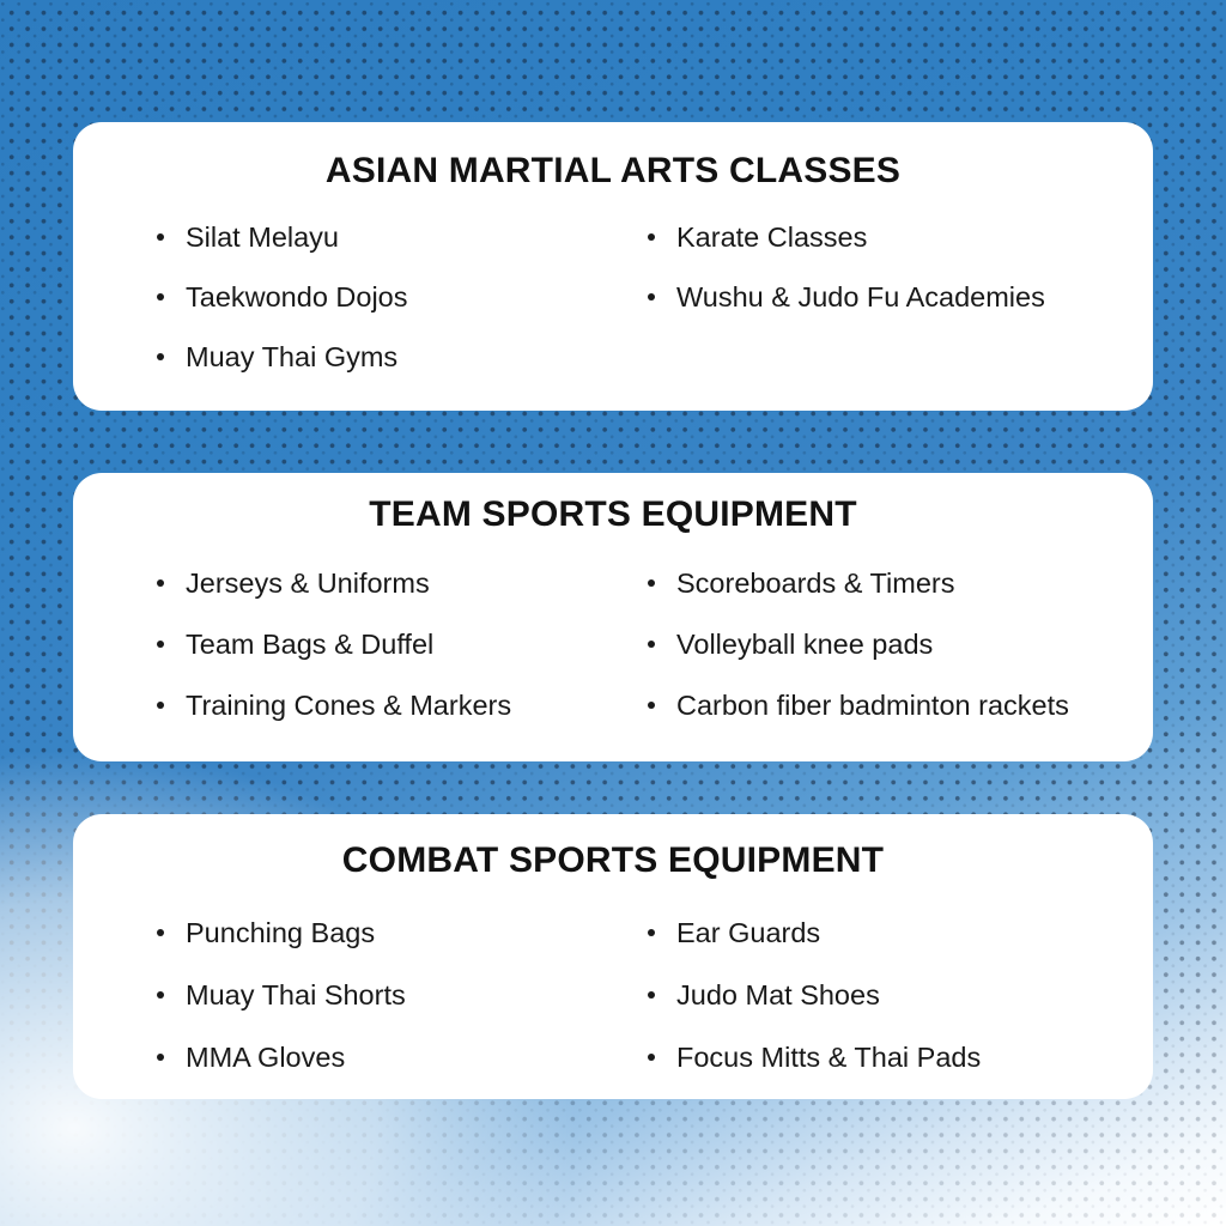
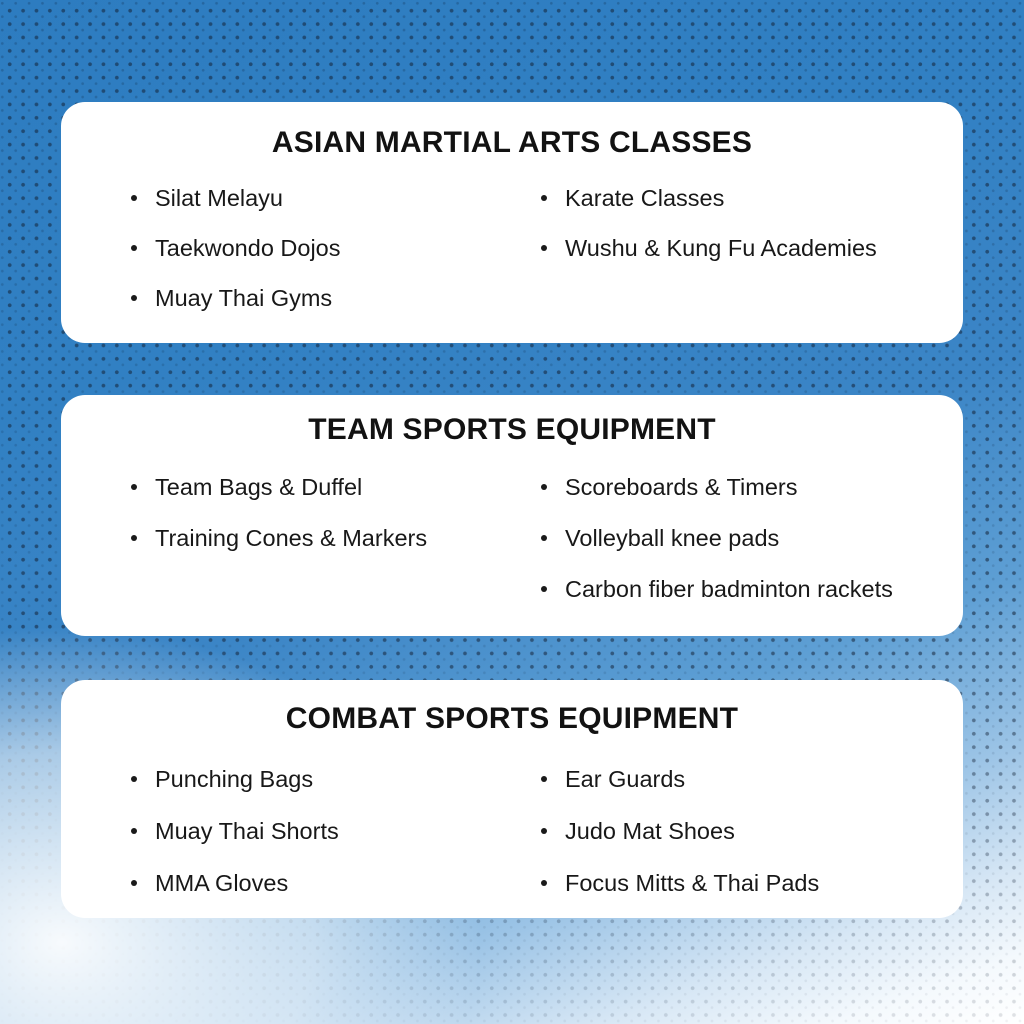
  ASIAN MARTIAL ARTS CLASSES
  Silat Melayu
  Taekwondo Dojos
  Muay Thai Gyms
  Karate Classes
- Wushu & Judo Fu Academies
+ Wushu & Kung Fu Academies
  TEAM SPORTS EQUIPMENT
- Jerseys & Uniforms
  Team Bags & Duffel
  Training Cones & Markers
  Scoreboards & Timers
  Volleyball knee pads
  Carbon fiber badminton rackets
  COMBAT SPORTS EQUIPMENT
  Punching Bags
  Muay Thai Shorts
  MMA Gloves
  Ear Guards
  Judo Mat Shoes
  Focus Mitts & Thai Pads
